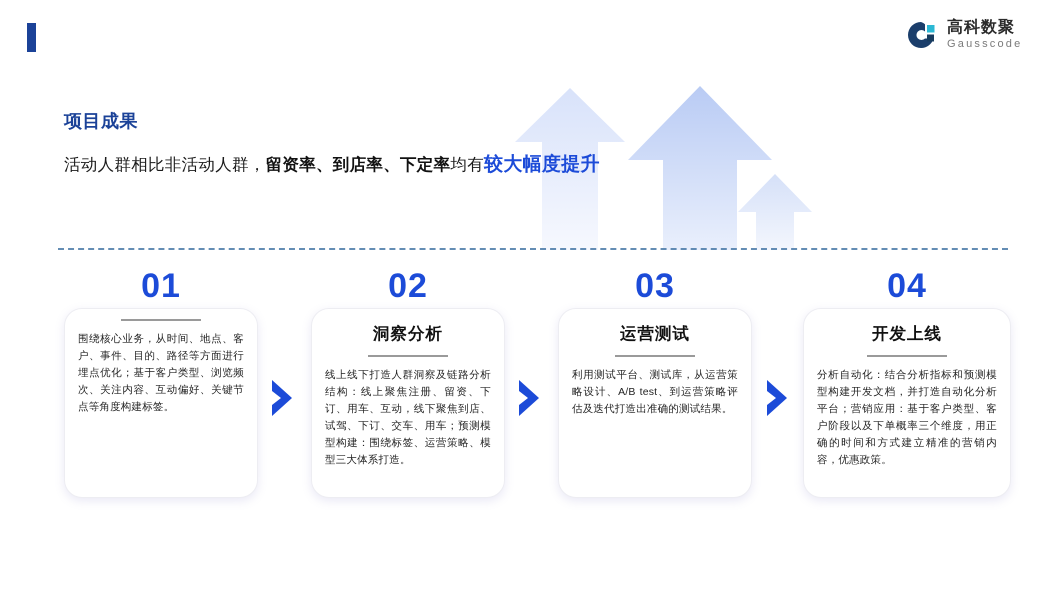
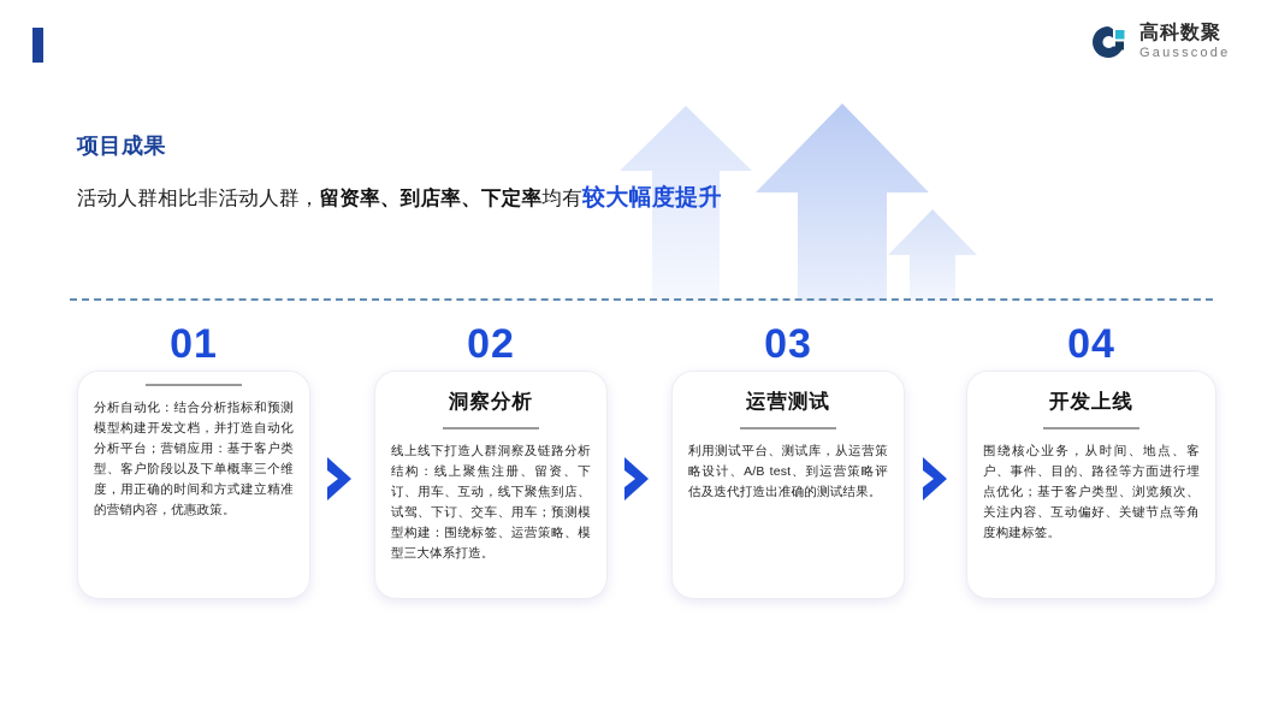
  高科数聚
  Gausscode
  项目成果
  活动人群相比非活动人群，留资率、到店率、下定率均有较大幅度提升
  01
- 围绕核心业务，从时间、地点、客户、事件、目的、路径等方面进行埋点优化；基于客户类型、浏览频次、关注内容、互动偏好、关键节点等角度构建标签。
+ 分析自动化：结合分析指标和预测模型构建开发文档，并打造自动化分析平台；营销应用：基于客户类型、客户阶段以及下单概率三个维度，用正确的时间和方式建立精准的营销内容，优惠政策。
  02
  洞察分析
  线上线下打造人群洞察及链路分析结构：线上聚焦注册、留资、下订、用车、互动，线下聚焦到店、试驾、下订、交车、用车；预测模型构建：围绕标签、运营策略、模型三大体系打造。
  03
  运营测试
  利用测试平台、测试库，从运营策略设计、A/B test、到运营策略评估及迭代打造出准确的测试结果。
  04
  开发上线
- 分析自动化：结合分析指标和预测模型构建开发文档，并打造自动化分析平台；营销应用：基于客户类型、客户阶段以及下单概率三个维度，用正确的时间和方式建立精准的营销内容，优惠政策。
+ 围绕核心业务，从时间、地点、客户、事件、目的、路径等方面进行埋点优化；基于客户类型、浏览频次、关注内容、互动偏好、关键节点等角度构建标签。
